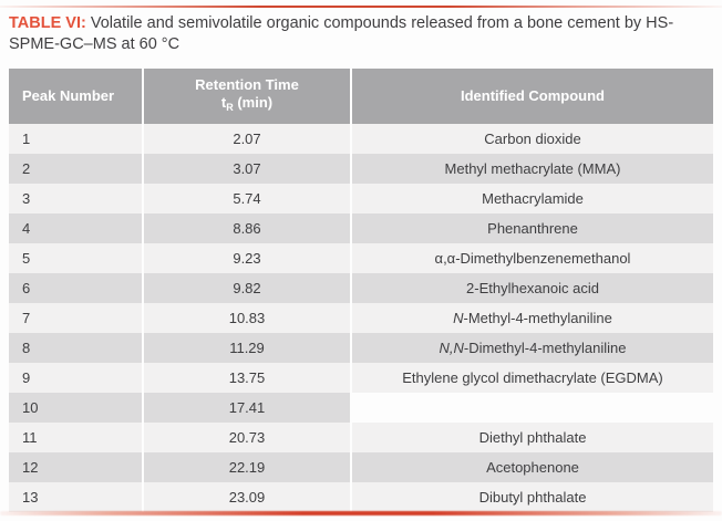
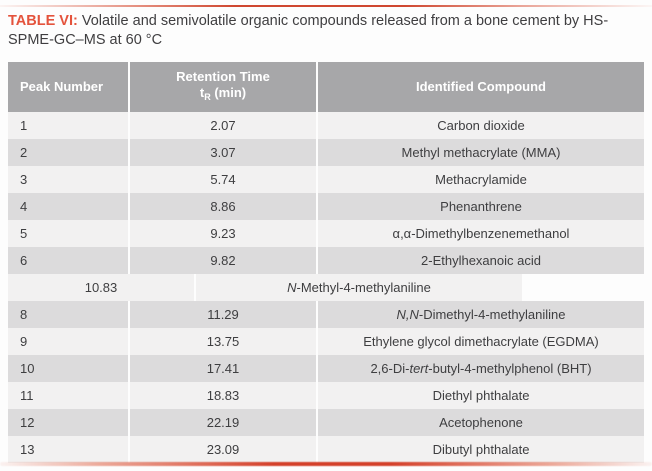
  TABLE VI: Volatile and semivolatile organic compounds released from a bone cement by HS-SPME-GC–MS at 60 °C
  Peak Number
  Retention Time
  tR (min)
  Identified Compound
  1
  2.07
  Carbon dioxide
  2
  3.07
  Methyl methacrylate (MMA)
  3
  5.74
  Methacrylamide
  4
  8.86
  Phenanthrene
  5
  9.23
  α,α-Dimethylbenzenemethanol
  6
  9.82
  2-Ethylhexanoic acid
- 7
  10.83
  N
  -Methyl-4-methylaniline
  8
  11.29
  N,N
  -Dimethyl-4-methylaniline
  9
  13.75
  Ethylene glycol dimethacrylate (EGDMA)
  10
  17.41
+ 2,6-Di-
+ tert
+ -butyl-4-methylphenol (BHT)
  11
- 20.73
+ 18.83
  Diethyl phthalate
  12
  22.19
  Acetophenone
  13
  23.09
  Dibutyl phthalate
